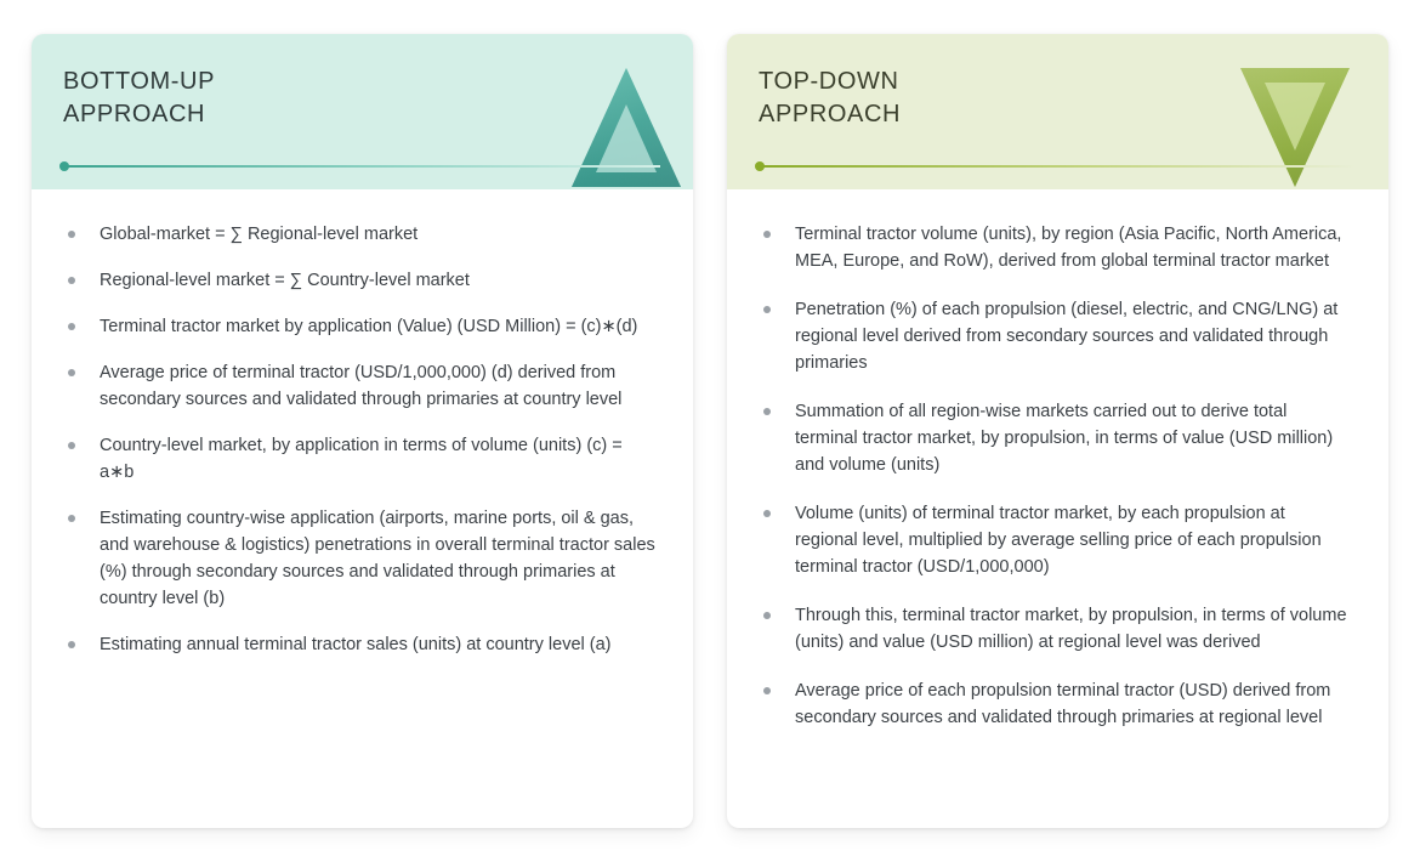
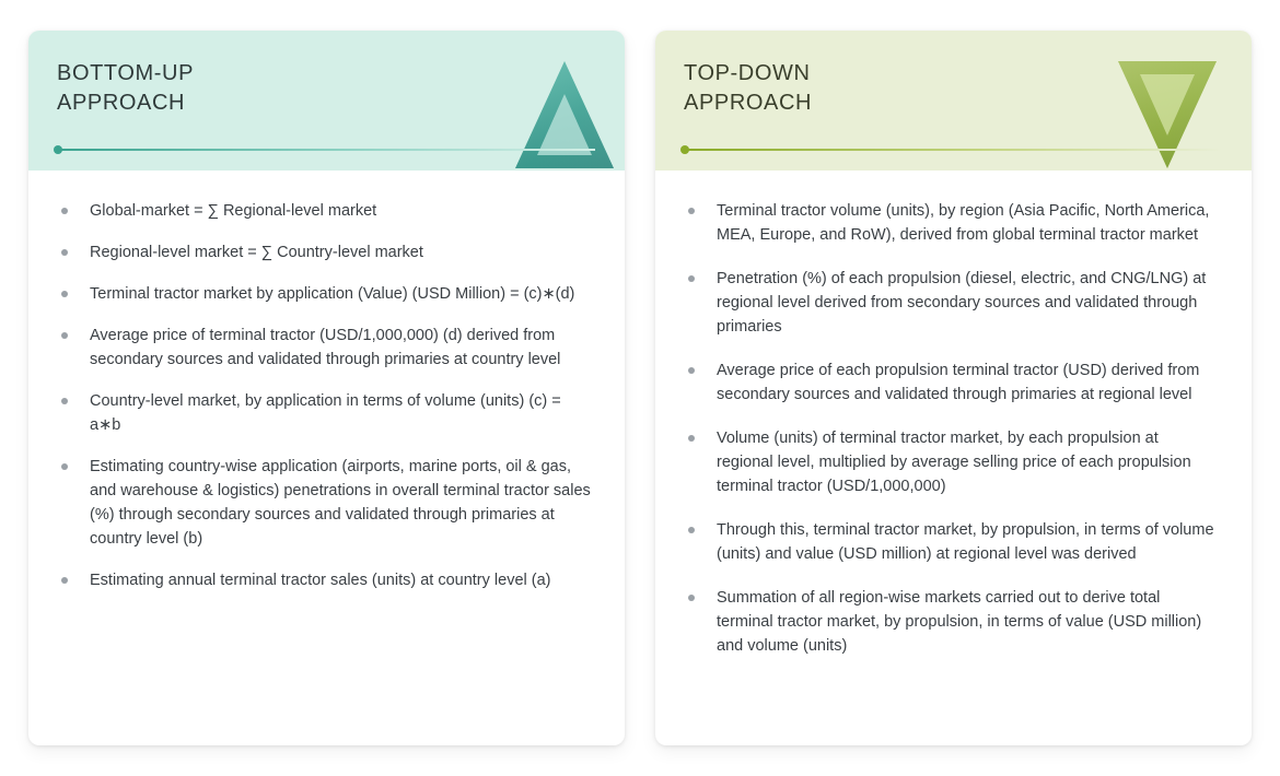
  BOTTOM-UP
  APPROACH
  Global-market = ∑ Regional-level market
  Regional-level market = ∑ Country-level market
  Terminal tractor market by application (Value) (USD Million) = (c)∗(d)
  Average price of terminal tractor (USD/1,000,000) (d) derived from secondary sources and validated through primaries at country level
  Country-level market, by application in terms of volume (units) (c) = a∗b
  Estimating country-wise application (airports, marine ports, oil & gas, and warehouse & logistics) penetrations in overall terminal tractor sales (%) through secondary sources and validated through primaries at country level (b)
  Estimating annual terminal tractor sales (units) at country level (a)
  TOP-DOWN
  APPROACH
  Terminal tractor volume (units), by region (Asia Pacific, North America, MEA, Europe, and RoW), derived from global terminal tractor market
  Penetration (%) of each propulsion (diesel, electric, and CNG/LNG) at regional level derived from secondary sources and validated through primaries
- Summation of all region-wise markets carried out to derive total terminal tractor market, by propulsion, in terms of value (USD million) and volume (units)
+ Average price of each propulsion terminal tractor (USD) derived from secondary sources and validated through primaries at regional level
  Volume (units) of terminal tractor market, by each propulsion at regional level, multiplied by average selling price of each propulsion terminal tractor (USD/1,000,000)
  Through this, terminal tractor market, by propulsion, in terms of volume (units) and value (USD million) at regional level was derived
- Average price of each propulsion terminal tractor (USD) derived from secondary sources and validated through primaries at regional level
+ Summation of all region-wise markets carried out to derive total terminal tractor market, by propulsion, in terms of value (USD million) and volume (units)
